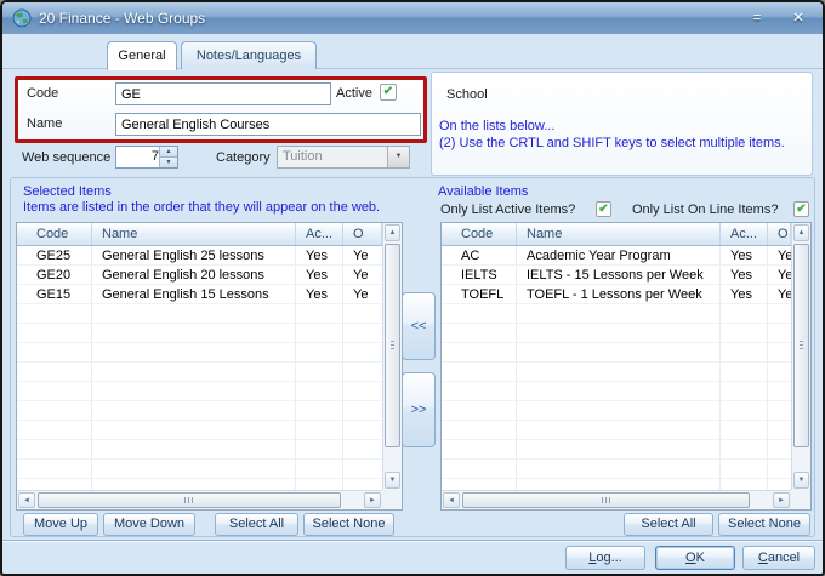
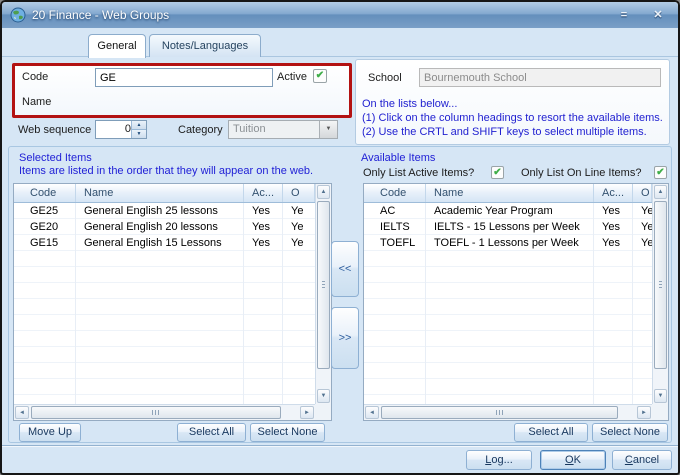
  20 Finance - Web Groups
  =
  ✕
  General
  Notes/Languages
  Code
  GE
  Active
  ✔
  Name
- General English Courses
  Web sequence
- 7
+ 0
  Category
  Tuition
  School
+ Bournemouth School
  On the lists below...
+ (1) Click on the column headings to resort the available items.
  (2) Use the CRTL and SHIFT keys to select multiple items.
  Selected Items
  Items are listed in the order that they will appear on the web.
  Code
  Name
  Ac...
  O
  GE25
  General English 25 lessons
  Yes
  Ye
  GE20
  General English 20 lessons
  Yes
  Ye
  GE15
  General English 15 Lessons
  Yes
  Ye
  Available Items
  Only List Active Items?
  ✔
  Only List On Line Items?
  ✔
  Code
  Name
  Ac...
  O
  AC
  Academic Year Program
  Yes
  Ye
  IELTS
  IELTS - 15 Lessons per Week
  Yes
  Ye
  TOEFL
  TOEFL - 1 Lessons per Week
  Yes
  Ye
  <<
  >>
  Move Up
- Move Down
  Select All
  Select None
  Select All
  Select None
  Log...
  OK
  Cancel
